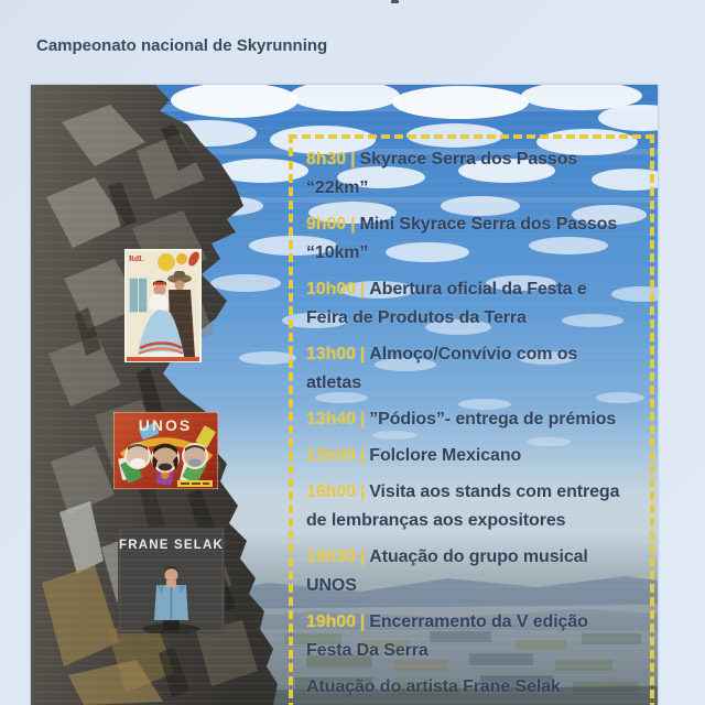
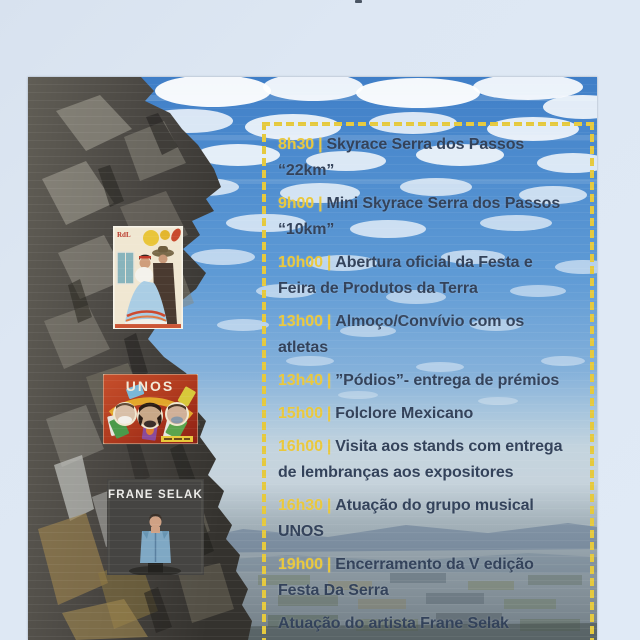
- Campeonato nacional de Skyrunning
